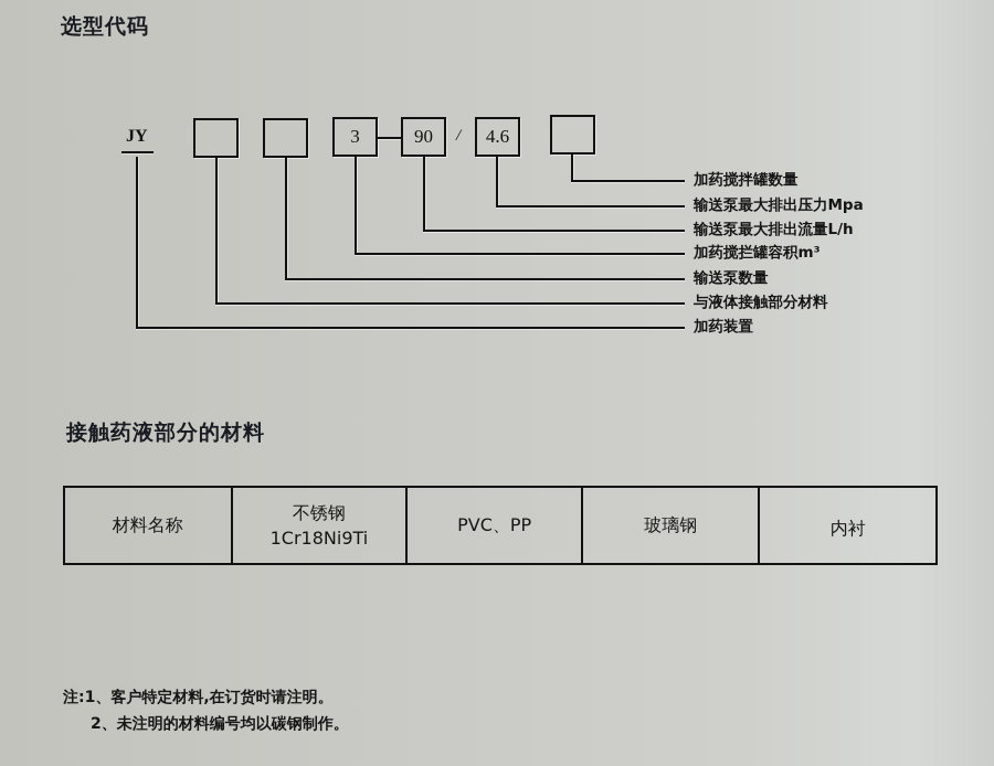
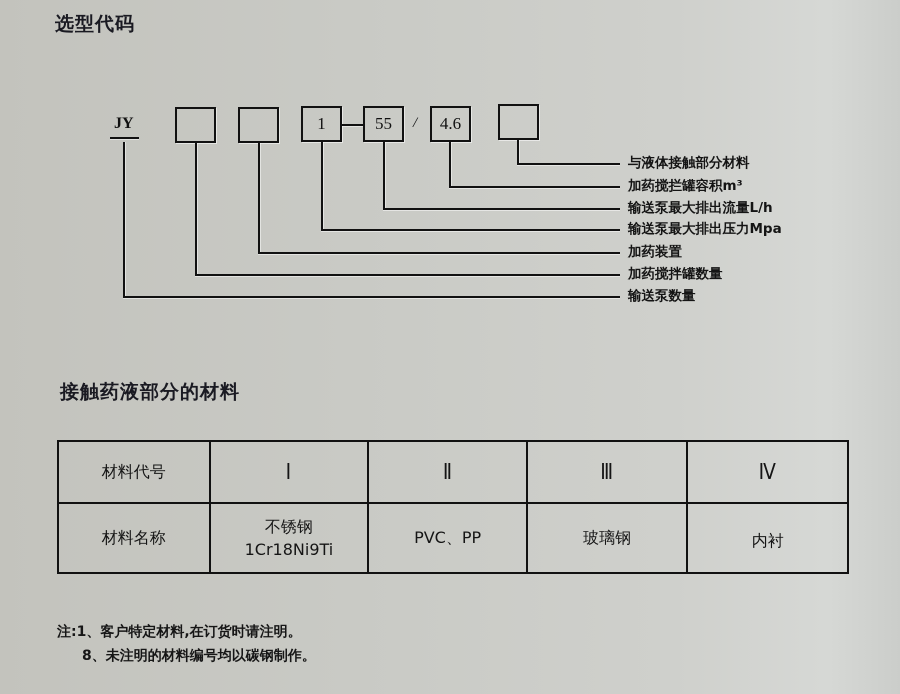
  选型代码
  JY
- 3
+ 1
- 90
+ 55
  /
  4.6
- 加药搅拌罐数量
+ 与液体接触部分材料
- 输送泵最大排出压力Mpa
+ 加药搅拦罐容积m³
  输送泵最大排出流量L/h
- 加药搅拦罐容积m³
+ 输送泵最大排出压力Mpa
- 输送泵数量
+ 加药装置
- 与液体接触部分材料
+ 加药搅拌罐数量
- 加药装置
+ 输送泵数量
  接触药液部分的材料
+ 材料代号	Ⅰ	Ⅱ	Ⅲ	Ⅳ
  材料名称	不锈钢 1Cr18Ni9Ti	PVC、PP	玻璃钢	内衬
  注:1、客户特定材料,在订货时请注明。
- 2、未注明的材料编号均以碳钢制作。
+ 8、未注明的材料编号均以碳钢制作。
